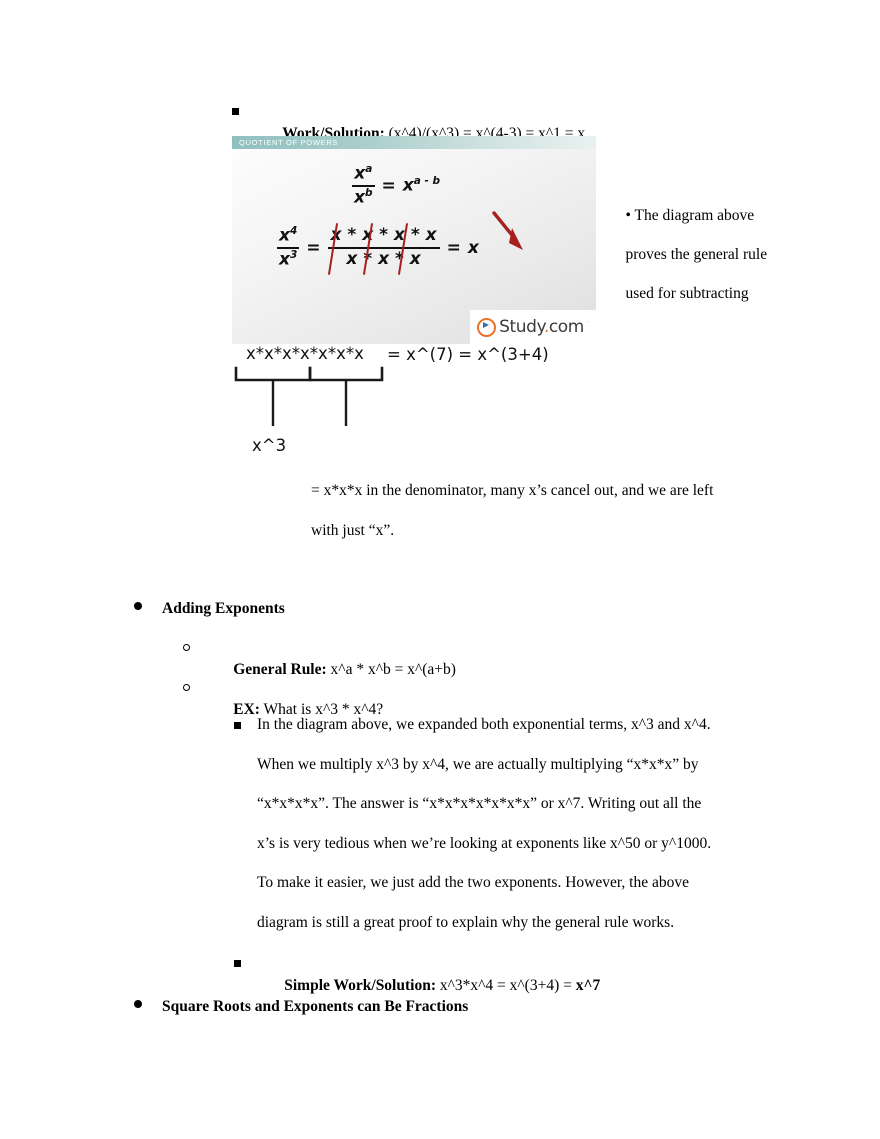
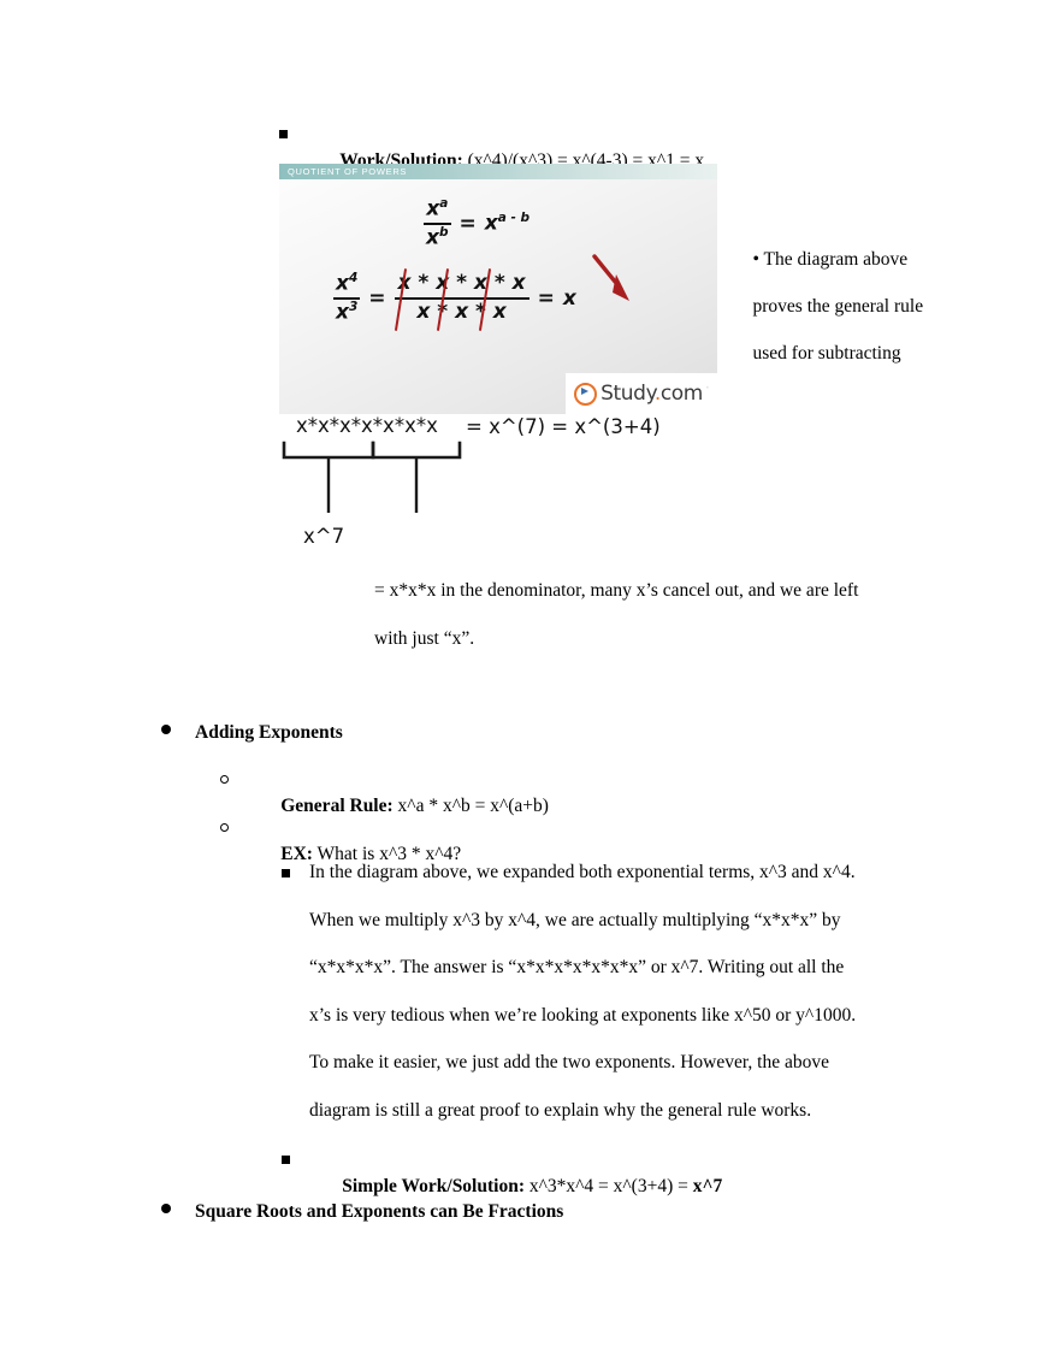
  Work/Solution: (x^4)/(x^3) = x^(4-3) = x^1 = x
  QUOTIENT OF POWERS
  xa
  xb
  =
  xa - b
  x4
  x3
  =
  * x * x * x
  x * x x
  =
  x
  Study.com
  • The diagram above
  proves the general rule
  used for subtracting
  x*x*x*x*x*x*x
  = x^(7) = x^(3+4)
- x^3
+ x^7
  = x*x*x in the denominator, many x’s cancel out, and we are left
  with just “x”.
  Adding Exponents
  General Rule: x^a * x^b = x^(a+b)
  EX: What is x^3 * x^4?
  In the diagram above, we expanded both exponential terms, x^3 and x^4.
  When we multiply x^3 by x^4, we are actually multiplying “x*x*x” by
  “x*x*x*x”. The answer is “x*x*x*x*x*x*x” or x^7. Writing out all the
  x’s is very tedious when we’re looking at exponents like x^50 or y^1000.
  To make it easier, we just add the two exponents. However, the above
  diagram is still a great proof to explain why the general rule works.
  Simple Work/Solution: x^3*x^4 = x^(3+4) = x^7
  Square Roots and Exponents can Be Fractions
